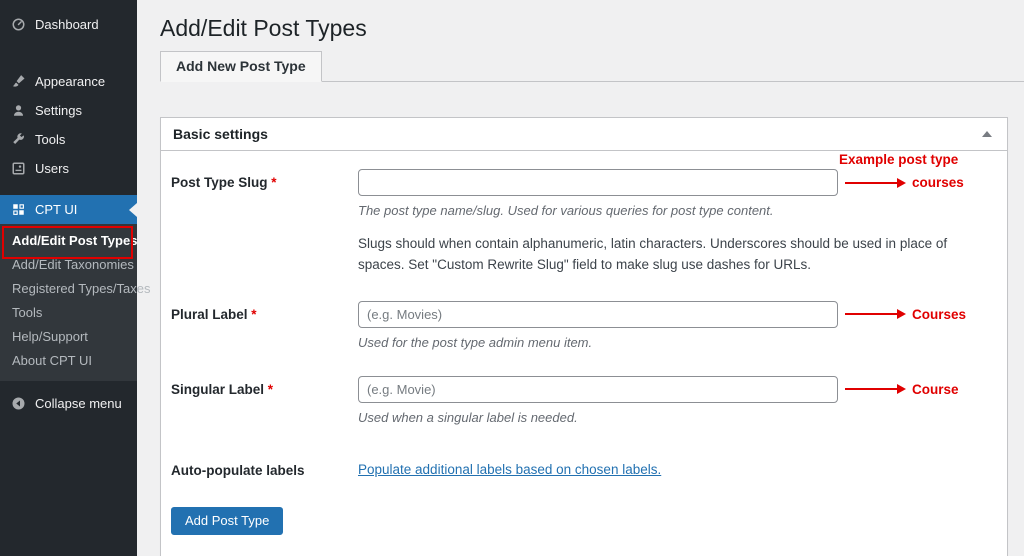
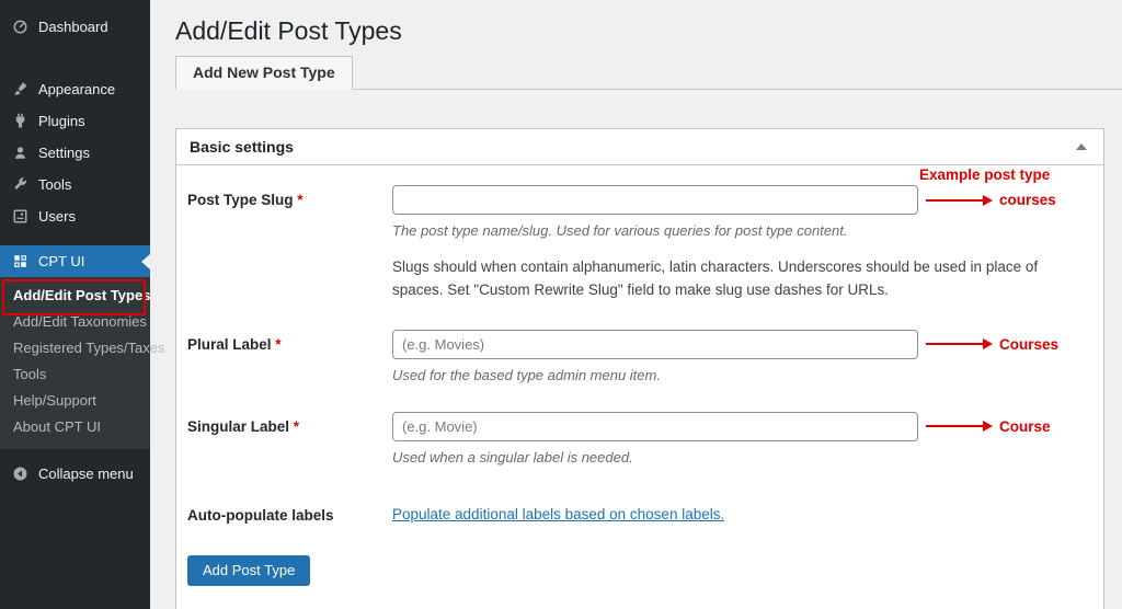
  Dashboard
  Appearance
+ Plugins
  Settings
  Tools
  Users
  CPT UI
  Add/Edit Post Types
  Add/Edit Taxonomies
  Registered Types/Taxes
  Tools
  Help/Support
  About CPT UI
  Collapse menu
  Add/Edit Post Types
  Add New Post Type
  Basic settings
  Post Type Slug *
  Example post type
  courses
  The post type name/slug. Used for various queries for post type content.
  Slugs should when contain alphanumeric, latin characters. Underscores should be used in place of spaces. Set "Custom Rewrite Slug" field to make slug use dashes for URLs.
  Plural Label *
  (e.g. Movies)
  Courses
- Used for the post type admin menu item.
+ Used for the based type admin menu item.
  Singular Label *
  (e.g. Movie)
  Course
  Used when a singular label is needed.
  Auto-populate labels
  Populate additional labels based on chosen labels.
  Add Post Type
